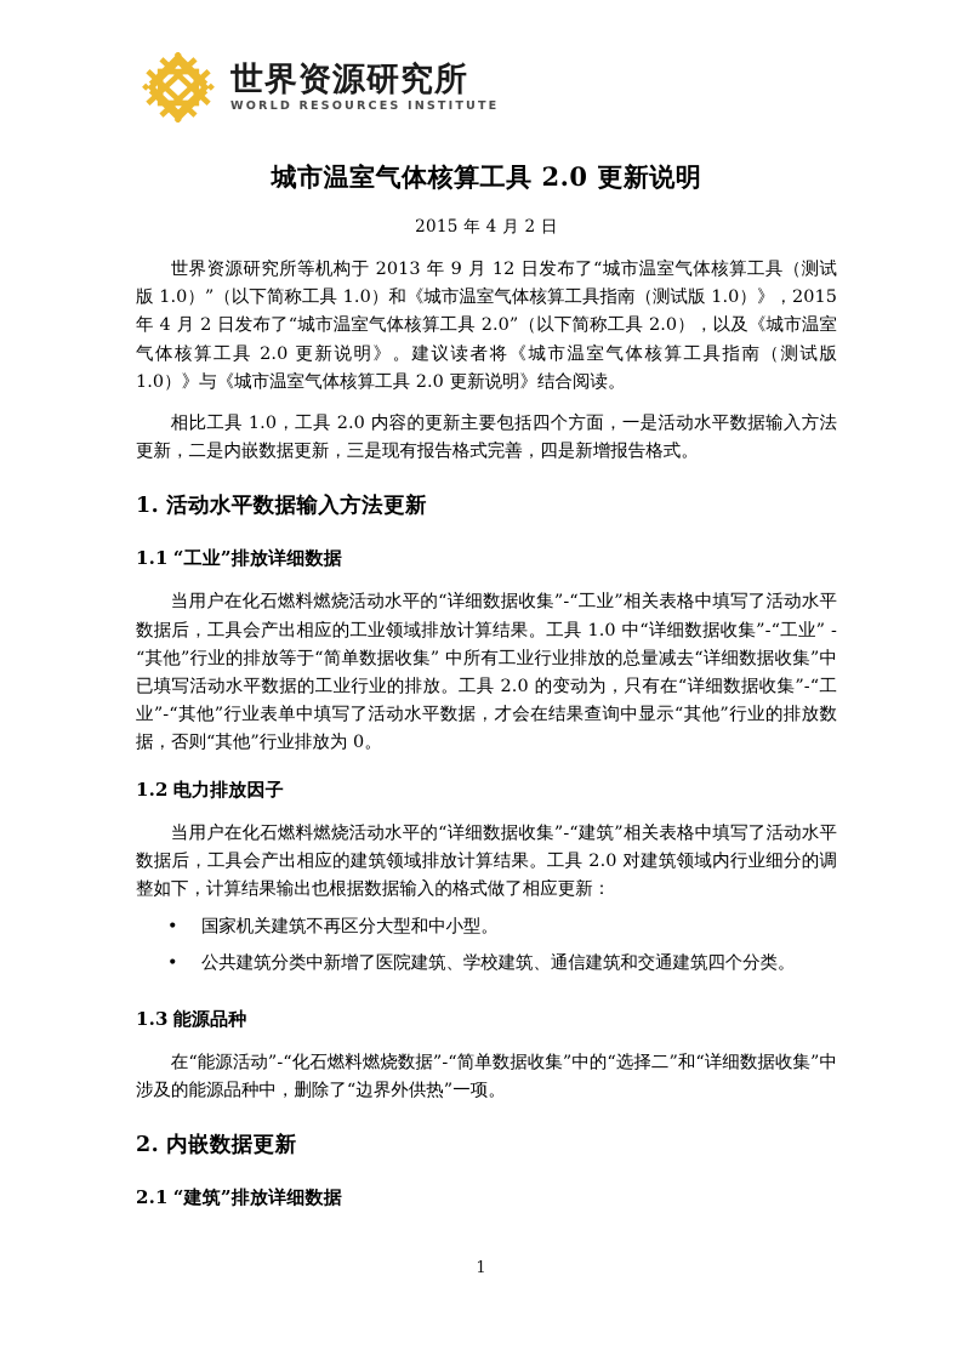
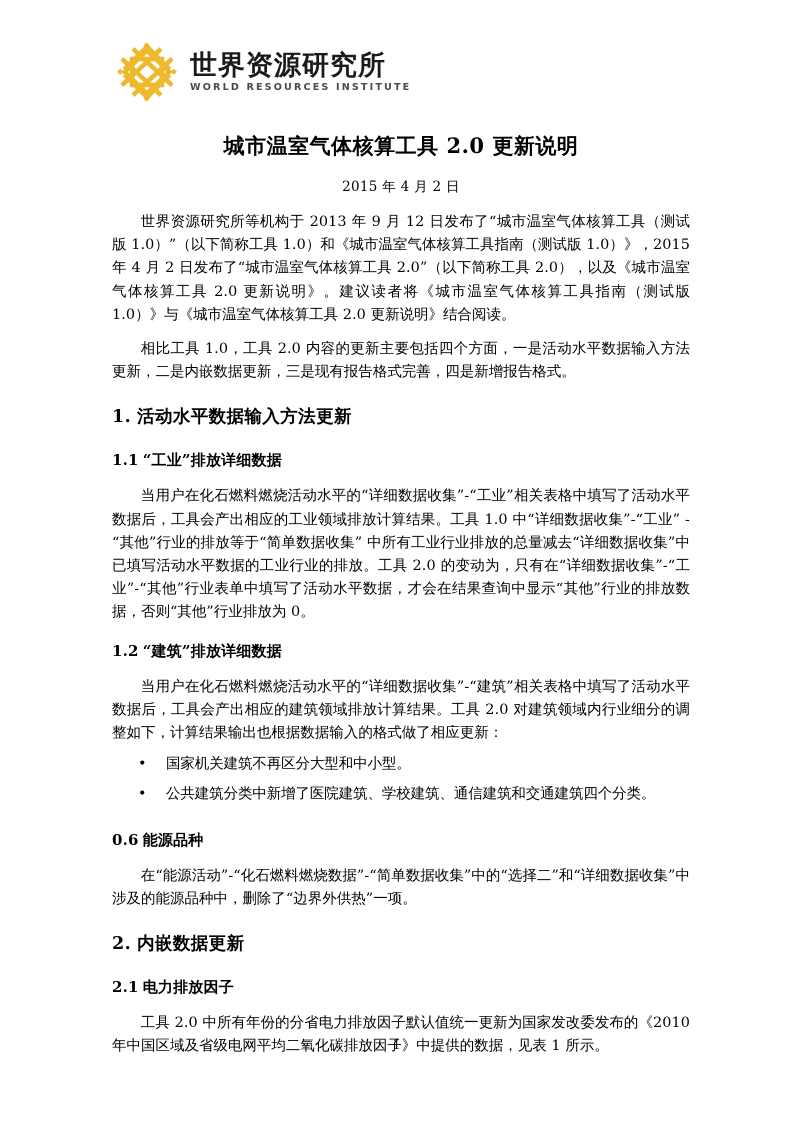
  世界资源研究所
  WORLD RESOURCES INSTITUTE
  城市温室气体核算工具 2.0 更新说明
  2015 年 4 月 2 日
  世界资源研究所等机构于 2013 年 9 月 12 日发布了“城市温室气体核算工具（测试版 1.0）”（以下简称工具 1.0）和《城市温室气体核算工具指南（测试版 1.0）》，2015 年 4 月 2 日发布了“城市温室气体核算工具 2.0”（以下简称工具 2.0），以及《城市温室气体核算工具 2.0 更新说明》。建议读者将《城市温室气体核算工具指南（测试版 1.0）》与《城市温室气体核算工具 2.0 更新说明》结合阅读。
  相比工具 1.0，工具 2.0 内容的更新主要包括四个方面，一是活动水平数据输入方法更新，二是内嵌数据更新，三是现有报告格式完善，四是新增报告格式。
  1. 活动水平数据输入方法更新
  1.1 “工业”排放详细数据
  当用户在化石燃料燃烧活动水平的“详细数据收集”-“工业”相关表格中填写了活动水平数据后，工具会产出相应的工业领域排放计算结果。工具 1.0 中“详细数据收集”-“工业” - “其他”行业的排放等于“简单数据收集” 中所有工业行业排放的总量减去“详细数据收集”中已填写活动水平数据的工业行业的排放。工具 2.0 的变动为，只有在“详细数据收集”-“工业”-“其他”行业表单中填写了活动水平数据，才会在结果查询中显示“其他”行业的排放数据，否则“其他”行业排放为 0。
- 1.2 电力排放因子
+ 1.2 “建筑”排放详细数据
  当用户在化石燃料燃烧活动水平的“详细数据收集”-“建筑”相关表格中填写了活动水平数据后，工具会产出相应的建筑领域排放计算结果。工具 2.0 对建筑领域内行业细分的调整如下，计算结果输出也根据数据输入的格式做了相应更新：
  •
  国家机关建筑不再区分大型和中小型。
  •
  公共建筑分类中新增了医院建筑、学校建筑、通信建筑和交通建筑四个分类。
- 1.3 能源品种
+ 0.6 能源品种
  在“能源活动”-“化石燃料燃烧数据”-“简单数据收集”中的“选择二”和“详细数据收集”中涉及的能源品种中，删除了“边界外供热”一项。
  2. 内嵌数据更新
- 2.1 “建筑”排放详细数据
+ 2.1 电力排放因子
+ 工具 2.0 中所有年份的分省电力排放因子默认值统一更新为国家发改委发布的《2010 年中国区域及省级电网平均二氧化碳排放因子》中提供的数据，见表 1 所示。
  1
